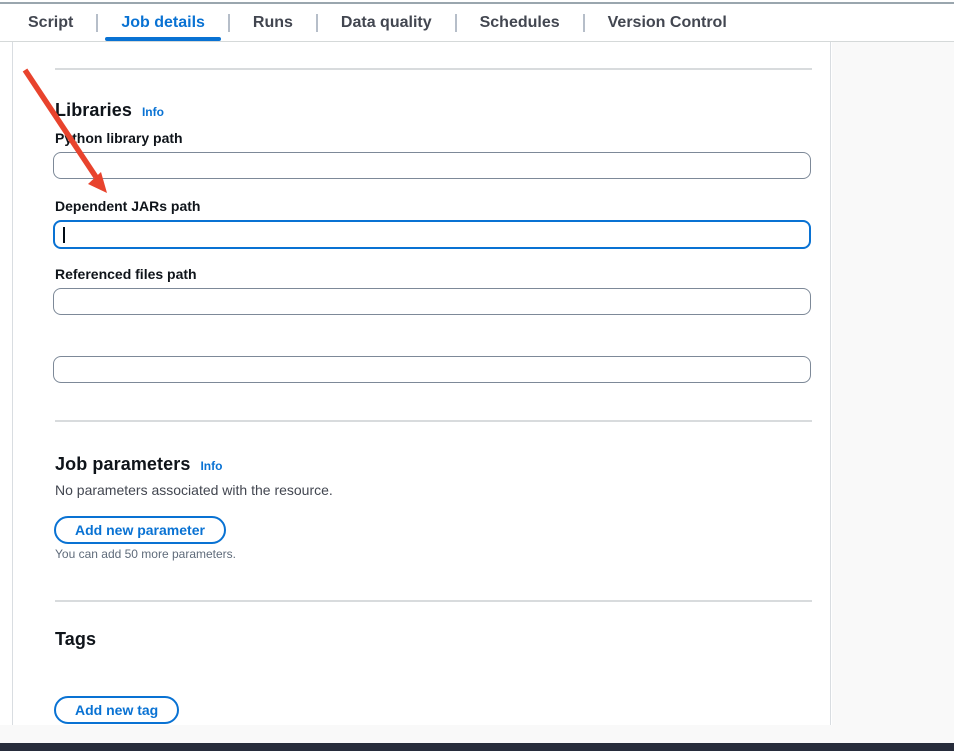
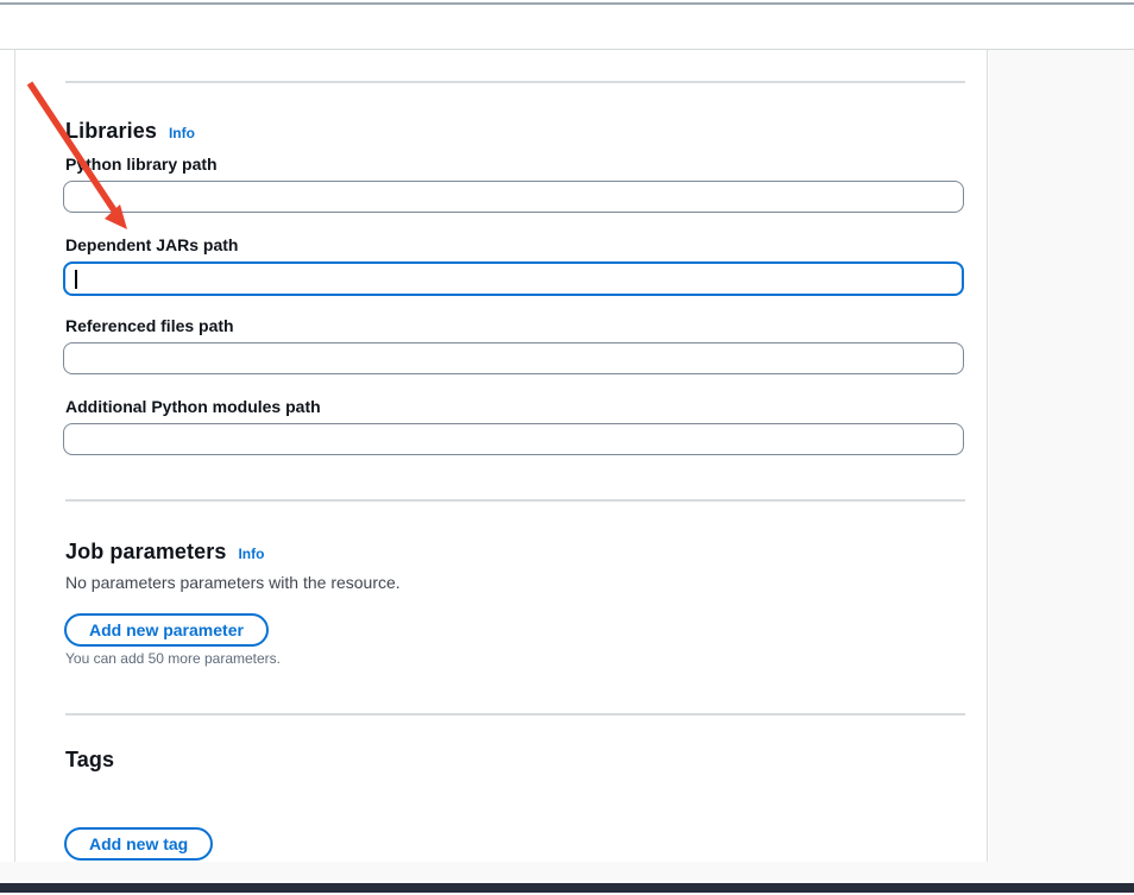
- Script
- Job details
- Runs
- Data quality
- Schedules
- Version Control
  Libraries
  Info
  Pthon library path
  Dependent JARs path
  Referenced files path
+ Additional Python modules path
  Job parameters
  Info
- No parameters associated with the resource.
+ No parameters parameters with the resource.
  Add new parameter
  You can add 50 more parameters.
  Tags
  Add new tag
